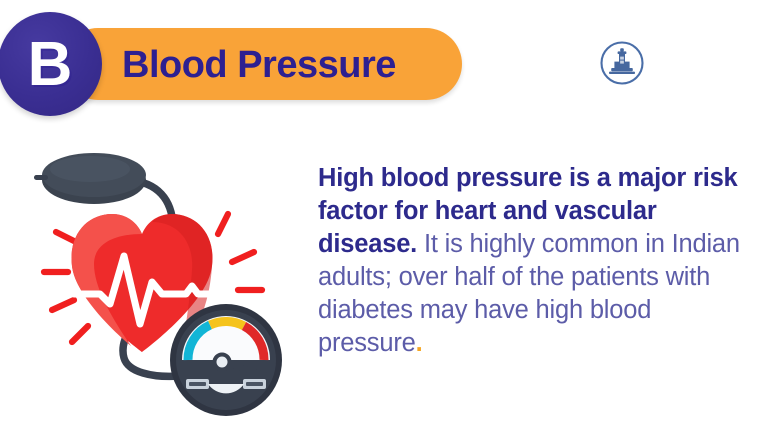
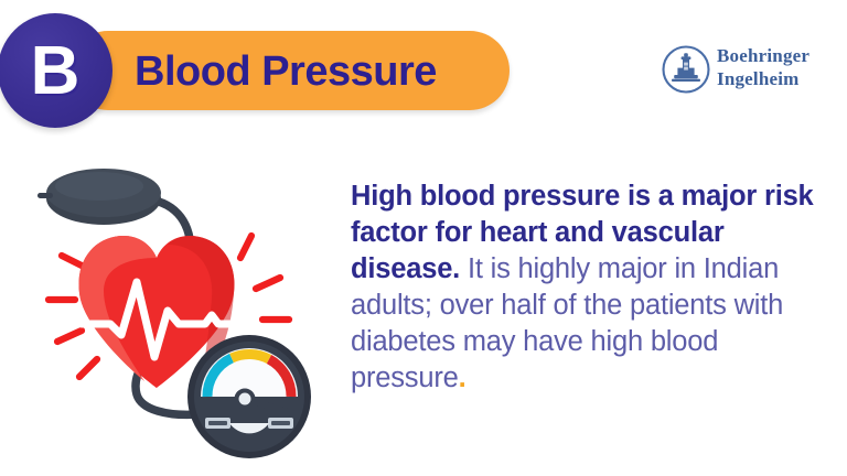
  Blood Pressure
  B
+ Boehringer
+ Ingelheim
- High blood pressure is a major risk factor for heart and vascular disease. It is highly common in Indian adults; over half of the patients with diabetes may have high blood pressure.
+ High blood pressure is a major risk factor for heart and vascular disease. It is highly major in Indian adults; over half of the patients with diabetes may have high blood pressure.
